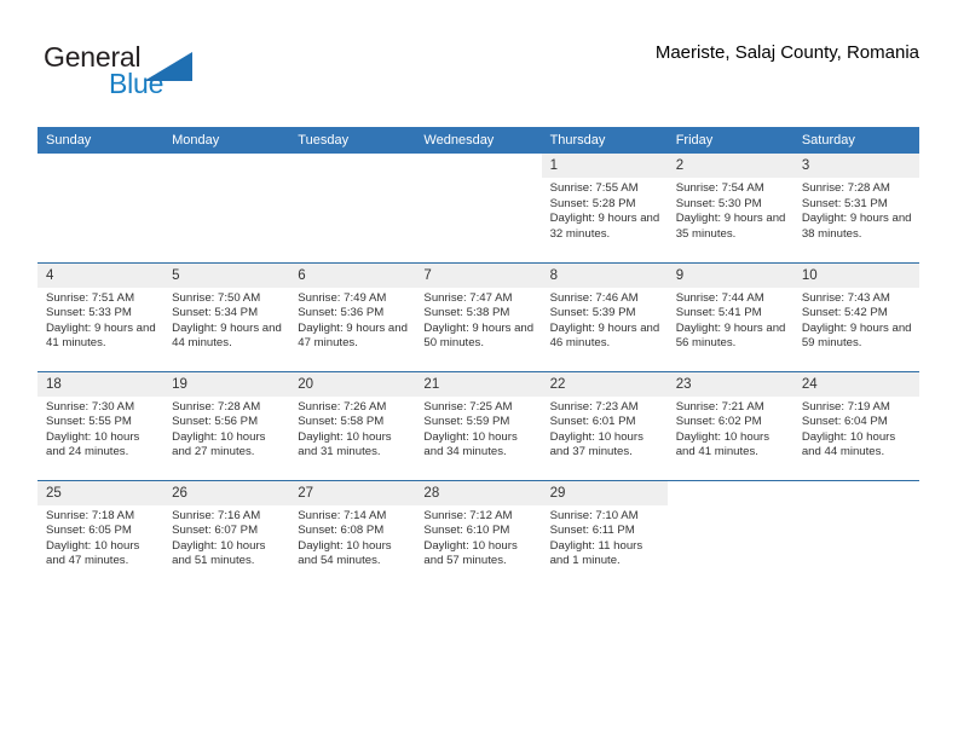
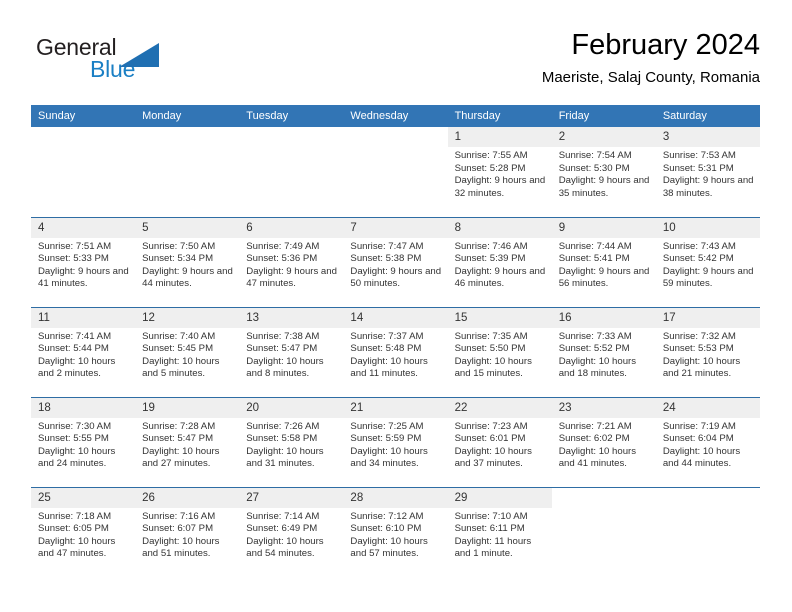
  General
  Blue
+ February 2024
  Maeriste, Salaj County, Romania
  Sunday	Monday	Tuesday	Wednesday	Thursday	Friday	Saturday
- 				1Sunrise: 7:55 AMSunset: 5:28 PMDaylight: 9 hours and 32 minutes.	2Sunrise: 7:54 AMSunset: 5:30 PMDaylight: 9 hours and 35 minutes.	3Sunrise: 7:28 AMSunset: 5:31 PMDaylight: 9 hours and 38 minutes.
+ 				1Sunrise: 7:55 AMSunset: 5:28 PMDaylight: 9 hours and 32 minutes.	2Sunrise: 7:54 AMSunset: 5:30 PMDaylight: 9 hours and 35 minutes.	3Sunrise: 7:53 AMSunset: 5:31 PMDaylight: 9 hours and 38 minutes.
  4Sunrise: 7:51 AMSunset: 5:33 PMDaylight: 9 hours and 41 minutes.	5Sunrise: 7:50 AMSunset: 5:34 PMDaylight: 9 hours and 44 minutes.	6Sunrise: 7:49 AMSunset: 5:36 PMDaylight: 9 hours and 47 minutes.	7Sunrise: 7:47 AMSunset: 5:38 PMDaylight: 9 hours and 50 minutes.	8Sunrise: 7:46 AMSunset: 5:39 PMDaylight: 9 hours and 46 minutes.	9Sunrise: 7:44 AMSunset: 5:41 PMDaylight: 9 hours and 56 minutes.	10Sunrise: 7:43 AMSunset: 5:42 PMDaylight: 9 hours and 59 minutes.
+ 11Sunrise: 7:41 AMSunset: 5:44 PMDaylight: 10 hours and 2 minutes.	12Sunrise: 7:40 AMSunset: 5:45 PMDaylight: 10 hours and 5 minutes.	13Sunrise: 7:38 AMSunset: 5:47 PMDaylight: 10 hours and 8 minutes.	14Sunrise: 7:37 AMSunset: 5:48 PMDaylight: 10 hours and 11 minutes.	15Sunrise: 7:35 AMSunset: 5:50 PMDaylight: 10 hours and 15 minutes.	16Sunrise: 7:33 AMSunset: 5:52 PMDaylight: 10 hours and 18 minutes.	17Sunrise: 7:32 AMSunset: 5:53 PMDaylight: 10 hours and 21 minutes.
- 18Sunrise: 7:30 AMSunset: 5:55 PMDaylight: 10 hours and 24 minutes.	19Sunrise: 7:28 AMSunset: 5:56 PMDaylight: 10 hours and 27 minutes.	20Sunrise: 7:26 AMSunset: 5:58 PMDaylight: 10 hours and 31 minutes.	21Sunrise: 7:25 AMSunset: 5:59 PMDaylight: 10 hours and 34 minutes.	22Sunrise: 7:23 AMSunset: 6:01 PMDaylight: 10 hours and 37 minutes.	23Sunrise: 7:21 AMSunset: 6:02 PMDaylight: 10 hours and 41 minutes.	24Sunrise: 7:19 AMSunset: 6:04 PMDaylight: 10 hours and 44 minutes.
+ 18Sunrise: 7:30 AMSunset: 5:55 PMDaylight: 10 hours and 24 minutes.	19Sunrise: 7:28 AMSunset: 5:47 PMDaylight: 10 hours and 27 minutes.	20Sunrise: 7:26 AMSunset: 5:58 PMDaylight: 10 hours and 31 minutes.	21Sunrise: 7:25 AMSunset: 5:59 PMDaylight: 10 hours and 34 minutes.	22Sunrise: 7:23 AMSunset: 6:01 PMDaylight: 10 hours and 37 minutes.	23Sunrise: 7:21 AMSunset: 6:02 PMDaylight: 10 hours and 41 minutes.	24Sunrise: 7:19 AMSunset: 6:04 PMDaylight: 10 hours and 44 minutes.
- 25Sunrise: 7:18 AMSunset: 6:05 PMDaylight: 10 hours and 47 minutes.	26Sunrise: 7:16 AMSunset: 6:07 PMDaylight: 10 hours and 51 minutes.	27Sunrise: 7:14 AMSunset: 6:08 PMDaylight: 10 hours and 54 minutes.	28Sunrise: 7:12 AMSunset: 6:10 PMDaylight: 10 hours and 57 minutes.	29Sunrise: 7:10 AMSunset: 6:11 PMDaylight: 11 hours and 1 minute.
+ 25Sunrise: 7:18 AMSunset: 6:05 PMDaylight: 10 hours and 47 minutes.	26Sunrise: 7:16 AMSunset: 6:07 PMDaylight: 10 hours and 51 minutes.	27Sunrise: 7:14 AMSunset: 6:49 PMDaylight: 10 hours and 54 minutes.	28Sunrise: 7:12 AMSunset: 6:10 PMDaylight: 10 hours and 57 minutes.	29Sunrise: 7:10 AMSunset: 6:11 PMDaylight: 11 hours and 1 minute.
